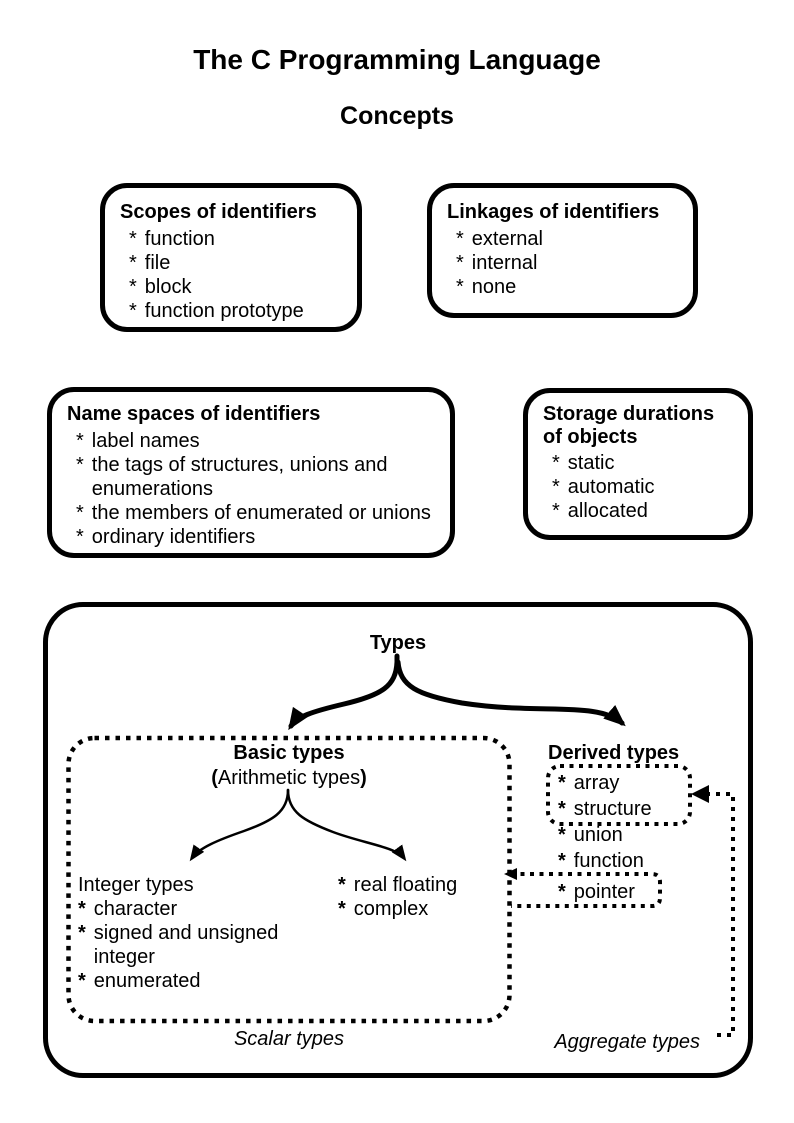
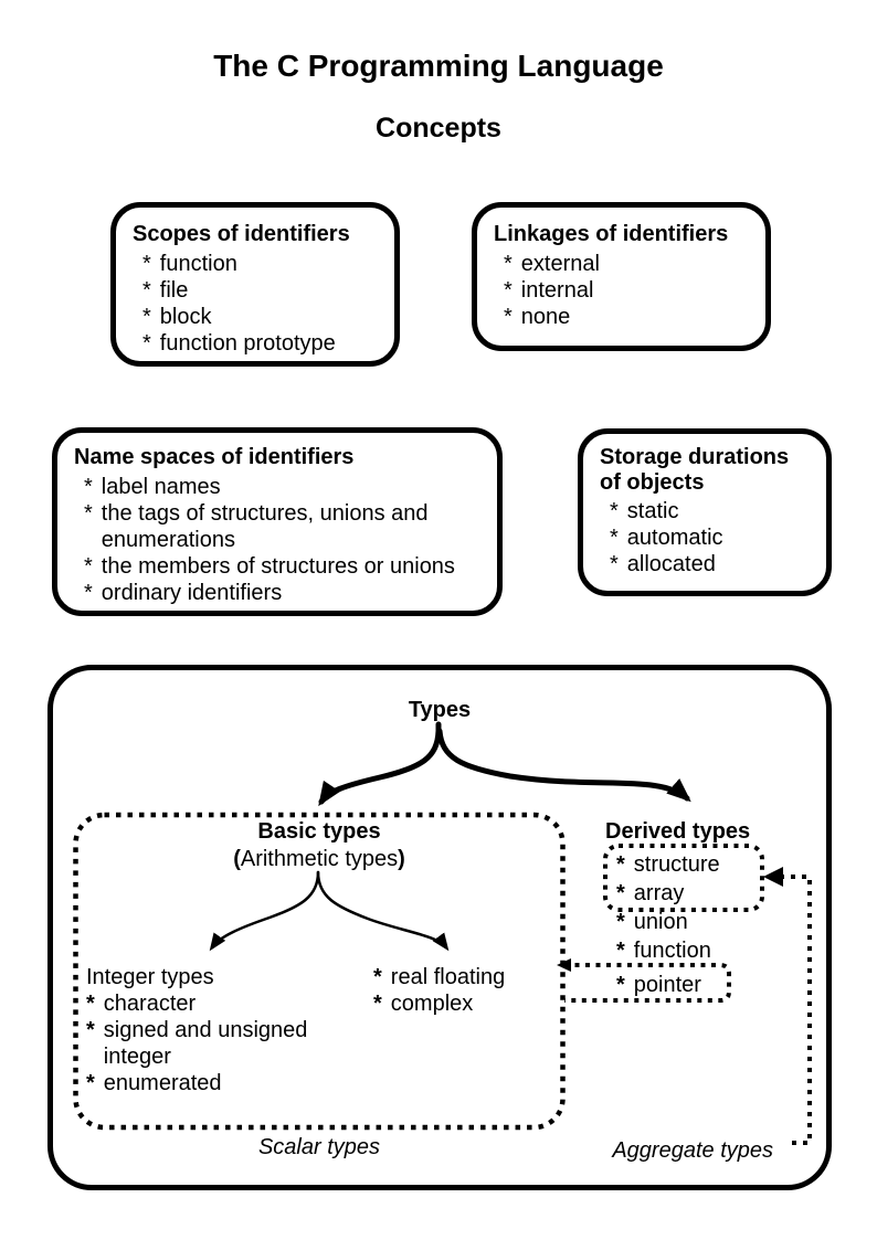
  The C Programming Language
  Concepts
  Scopes of identifiers
  *
  function
  *
  file
  *
  block
  *
  function prototype
  Linkages of identifiers
  *
  external
  *
  internal
  *
  none
  Name spaces of identifiers
  *
  label names
  *
  the tags of structures, unions and enumerations
  *
- the members of enumerated or unions
+ the members of structures or unions
  *
  ordinary identifiers
  Storage durations of objects
  *
  static
  *
  automatic
  *
  allocated
  Types
  Basic types
  (Arithmetic types)
  Integer types
  *
  character
  *
  signed and unsigned integer
  *
  enumerated
  *
  real floating
  *
  complex
  Scalar types
  Derived types
  *
- array
+ structure
  *
- structure
+ array
  *
  union
  *
  function
  *
  pointer
  Aggregate types
